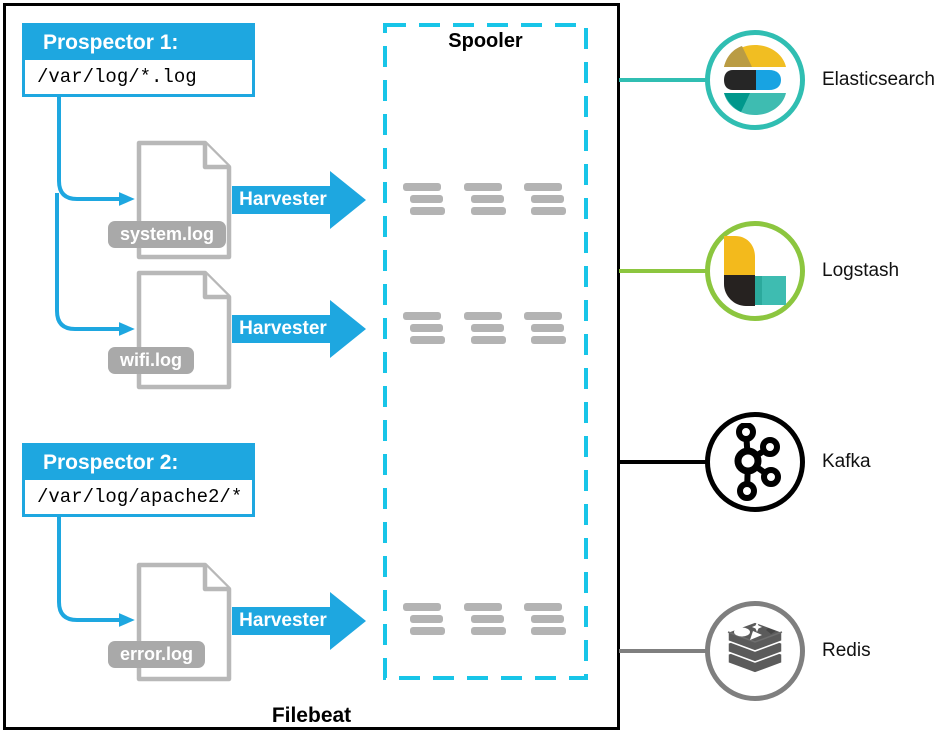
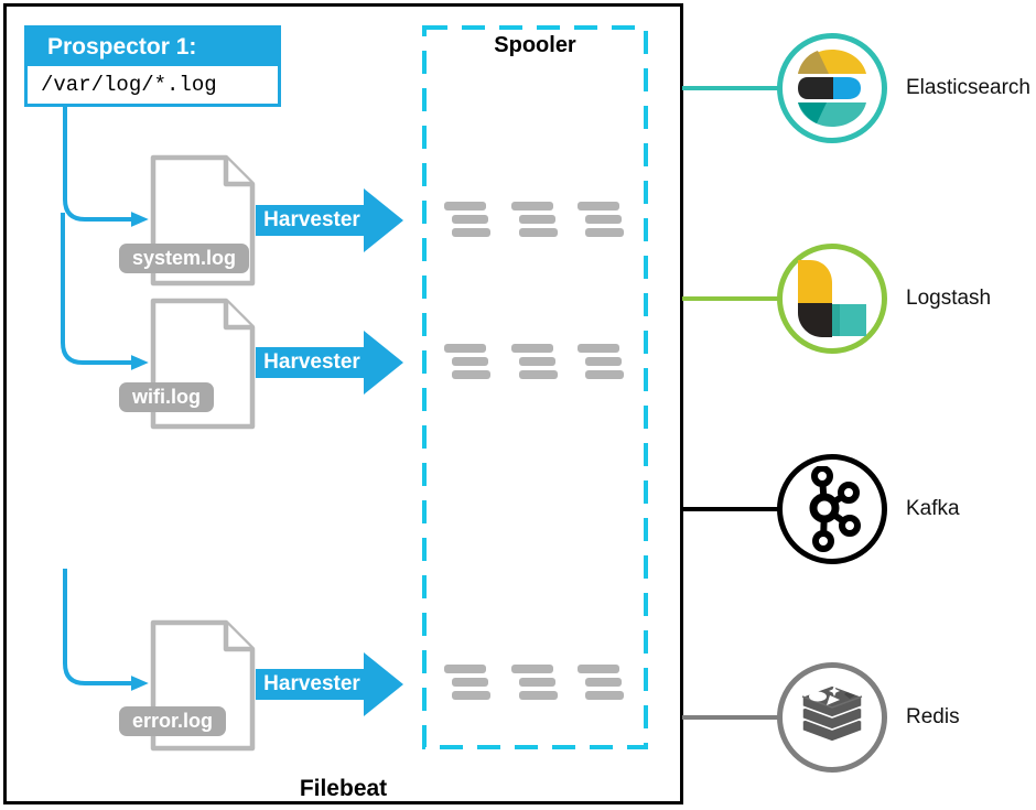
  Spooler
  Prospector 1:
  /var/log/*.log
- Prospector 2:
- /var/log/apache2/*
  system.log
  wifi.log
  error.log
  Harvester
  Harvester
  Harvester
  Filebeat
  Elasticsearch
  Logstash
  Kafka
  Redis
